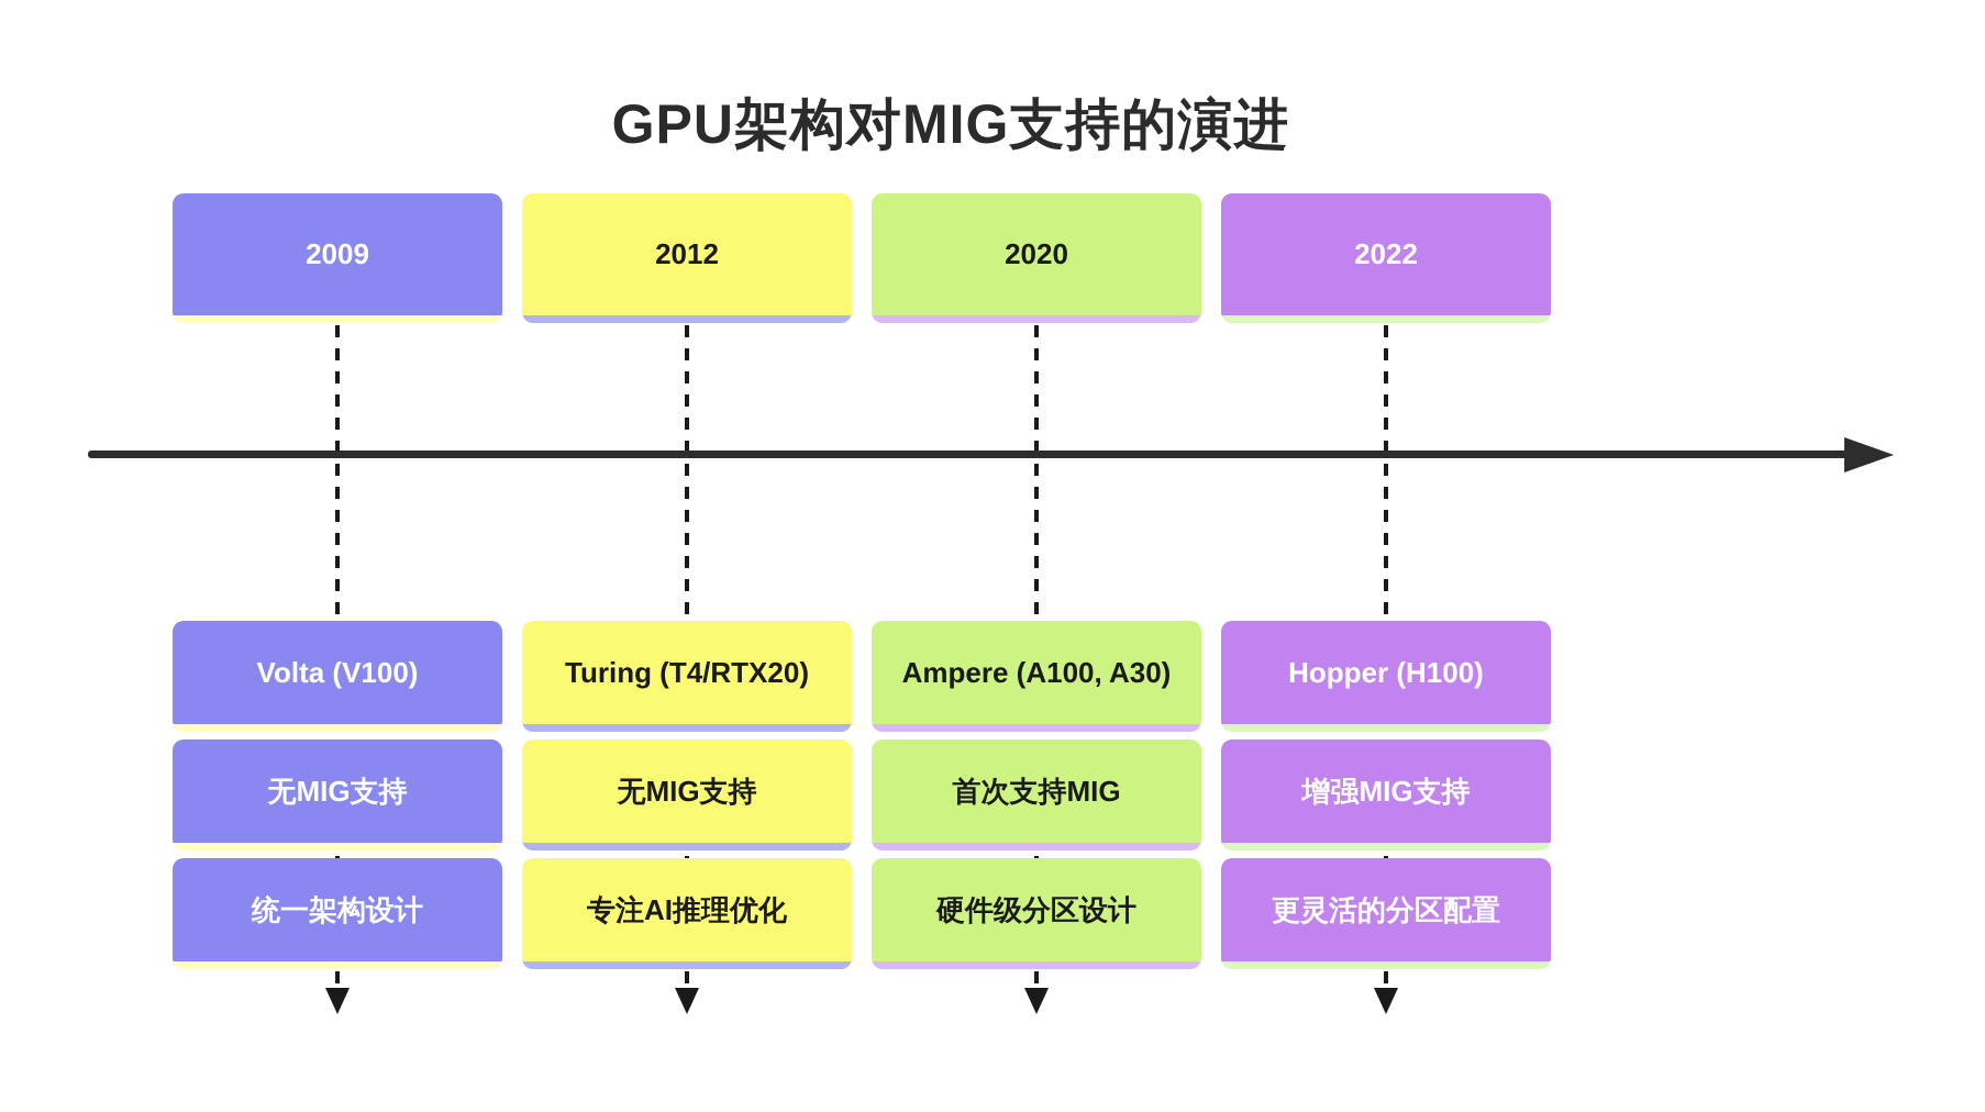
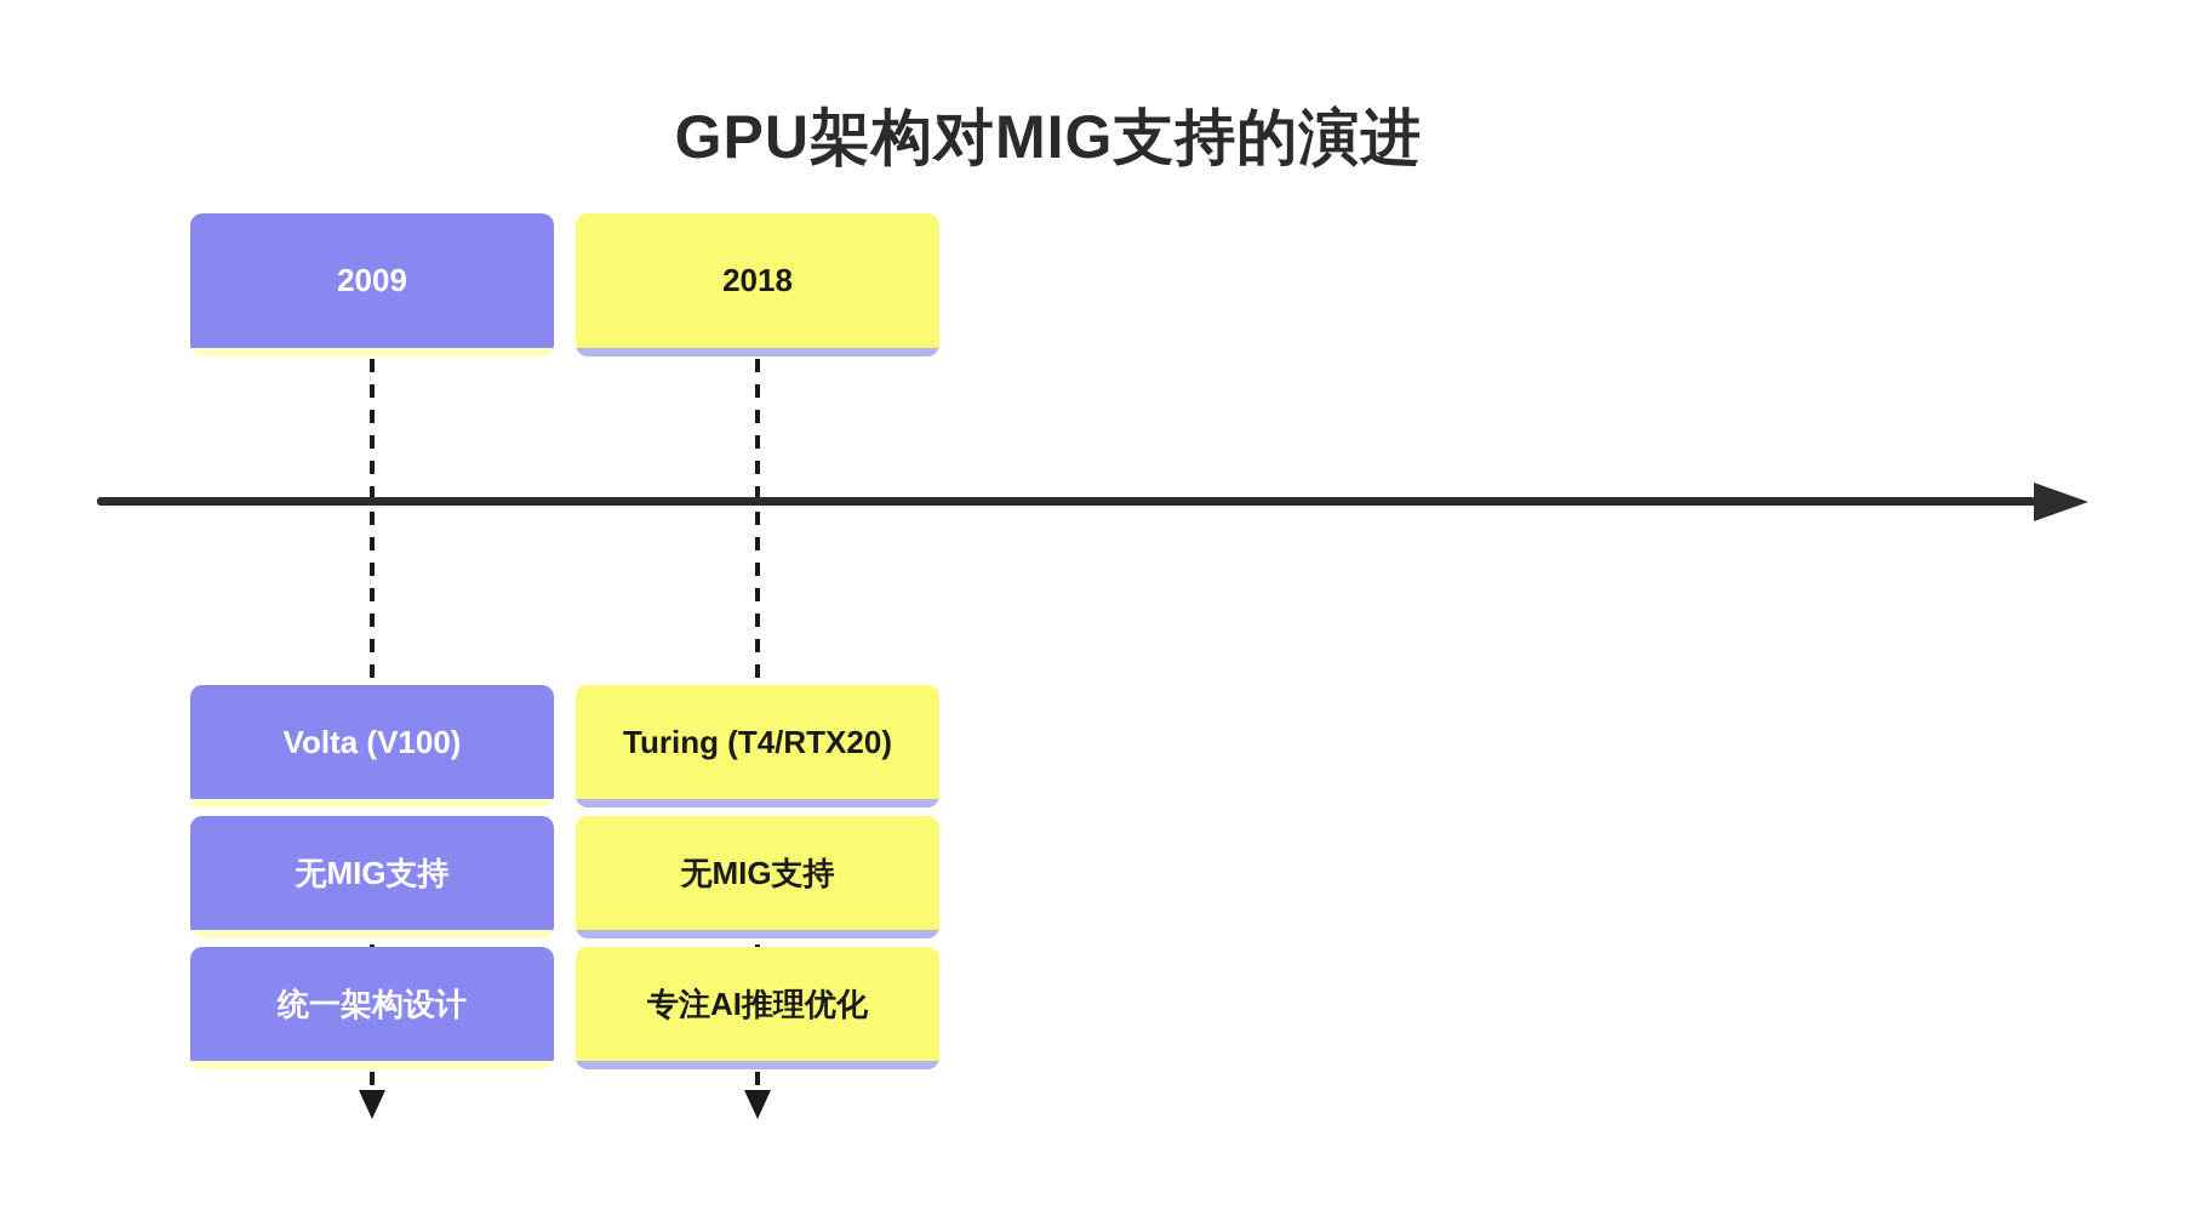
  GPU架构对MIG支持的演进
  2009
  Volta (V100)
  无MIG支持
  统一架构设计
- 2012
+ 2018
  Turing (T4/RTX20)
  无MIG支持
  专注AI推理优化
- 2020
- Ampere (A100, A30)
- 首次支持MIG
- 硬件级分区设计
- 2022
- Hopper (H100)
- 增强MIG支持
- 更灵活的分区配置
